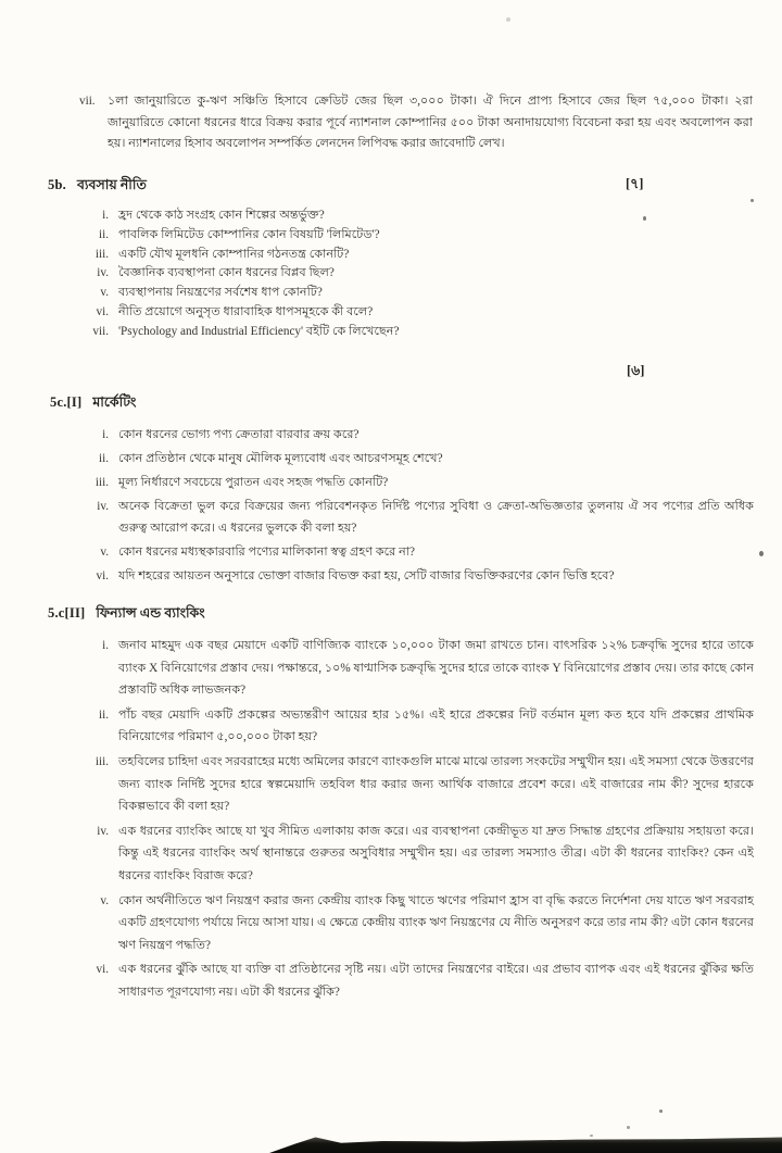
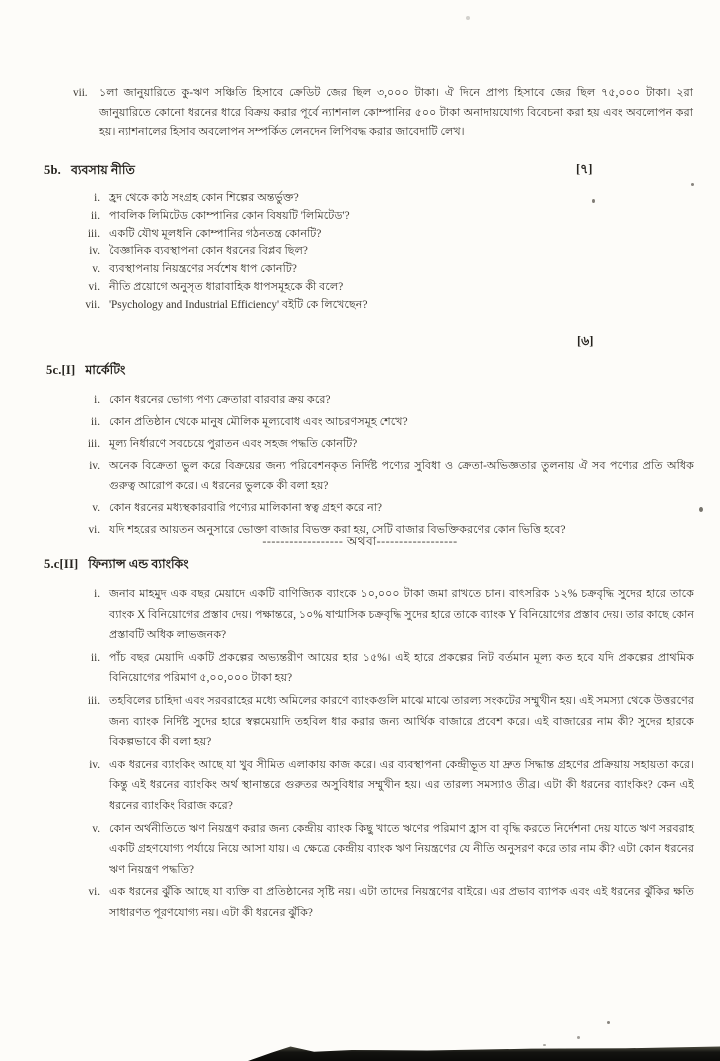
  vii.
  ১লা জানুয়ারিতে কু-ঋণ সঞ্চিতি হিসাবে ক্রেডিট জের ছিল ৩,০০০ টাকা। ঐ দিনে প্রাপ্য হিসাবে জের ছিল ৭৫,০০০ টাকা। ২রা জানুয়ারিতে কোনো ধরনের ধারে বিক্রয় করার পূর্বে ন্যাশনাল কোম্পানির ৫০০ টাকা অনাদায়যোগ্য বিবেচনা করা হয় এবং অবলোপন করা হয়। ন্যাশনালের হিসাব অবলোপন সম্পর্কিত লেনদেন লিপিবদ্ধ করার জাবেদাটি লেখ।
  5b.
  ব্যবসায় নীতি
  [৭]
  i.
  হ্রদ থেকে কাঠ সংগ্রহ কোন শিল্পের অন্তর্ভুক্ত?
  ii.
  পাবলিক লিমিটেড কোম্পানির কোন বিষয়টি 'লিমিটেড'?
  iii.
  একটি যৌথ মূলধনি কোম্পানির গঠনতন্ত্র কোনটি?
  iv.
  বৈজ্ঞানিক ব্যবস্থাপনা কোন ধরনের বিপ্লব ছিল?
  v.
  ব্যবস্থাপনায় নিয়ন্ত্রণের সর্বশেষ ধাপ কোনটি?
  vi.
  নীতি প্রয়োগে অনুসৃত ধারাবাহিক ধাপসমূহকে কী বলে?
  vii.
  'Psychology and Industrial Efficiency' বইটি কে লিখেছেন?
  [৬]
  5c.[I]
  মার্কেটিং
  i.
  কোন ধরনের ভোগ্য পণ্য ক্রেতারা বারবার ক্রয় করে?
  ii.
  কোন প্রতিষ্ঠান থেকে মানুষ মৌলিক মূল্যবোধ এবং আচরণসমূহ শেখে?
  iii.
  মূল্য নির্ধারণে সবচেয়ে পুরাতন এবং সহজ পদ্ধতি কোনটি?
  iv.
  অনেক বিক্রেতা ভুল করে বিক্রয়ের জন্য পরিবেশনকৃত নির্দিষ্ট পণ্যের সুবিধা ও ক্রেতা-অভিজ্ঞতার তুলনায় ঐ সব পণ্যের প্রতি অধিক গুরুত্ব আরোপ করে। এ ধরনের ভুলকে কী বলা হয়?
  v.
  কোন ধরনের মধ্যস্থকারবারি পণ্যের মালিকানা স্বত্ব গ্রহণ করে না?
  vi.
  যদি শহরের আয়তন অনুসারে ভোক্তা বাজার বিভক্ত করা হয়, সেটি বাজার বিভক্তিকরণের কোন ভিত্তি হবে?
+ ------------------ অথবা------------------
  5.c[II]
  ফিন্যান্স এন্ড ব্যাংকিং
  i.
  জনাব মাহমুদ এক বছর মেয়াদে একটি বাণিজ্যিক ব্যাংকে ১০,০০০ টাকা জমা রাখতে চান। বাৎসরিক ১২% চক্রবৃদ্ধি সুদের হারে তাকে ব্যাংক X বিনিয়োগের প্রস্তাব দেয়। পক্ষান্তরে, ১০% ষাণ্মাসিক চক্রবৃদ্ধি সুদের হারে তাকে ব্যাংক Y বিনিয়োগের প্রস্তাব দেয়। তার কাছে কোন প্রস্তাবটি অধিক লাভজনক?
  ii.
  পাঁচ বছর মেয়াদি একটি প্রকল্পের অভ্যন্তরীণ আয়ের হার ১৫%। এই হারে প্রকল্পের নিট বর্তমান মূল্য কত হবে যদি প্রকল্পের প্রাথমিক বিনিয়োগের পরিমাণ ৫,০০,০০০ টাকা হয়?
  iii.
  তহবিলের চাহিদা এবং সরবরাহের মধ্যে অমিলের কারণে ব্যাংকগুলি মাঝে মাঝে তারল্য সংকটের সম্মুখীন হয়। এই সমস্যা থেকে উত্তরণের জন্য ব্যাংক নির্দিষ্ট সুদের হারে স্বল্পমেয়াদি তহবিল ধার করার জন্য আর্থিক বাজারে প্রবেশ করে। এই বাজারের নাম কী? সুদের হারকে বিকল্পভাবে কী বলা হয়?
  iv.
  এক ধরনের ব্যাংকিং আছে যা খুব সীমিত এলাকায় কাজ করে। এর ব্যবস্থাপনা কেন্দ্রীভূত যা দ্রুত সিদ্ধান্ত গ্রহণের প্রক্রিয়ায় সহায়তা করে। কিন্তু এই ধরনের ব্যাংকিং অর্থ স্থানান্তরে গুরুতর অসুবিধার সম্মুখীন হয়। এর তারল্য সমস্যাও তীব্র। এটা কী ধরনের ব্যাংকিং? কেন এই ধরনের ব্যাংকিং বিরাজ করে?
  v.
  কোন অর্থনীতিতে ঋণ নিয়ন্ত্রণ করার জন্য কেন্দ্রীয় ব্যাংক কিছু খাতে ঋণের পরিমাণ হ্রাস বা বৃদ্ধি করতে নির্দেশনা দেয় যাতে ঋণ সরবরাহ একটি গ্রহণযোগ্য পর্যায়ে নিয়ে আসা যায়। এ ক্ষেত্রে কেন্দ্রীয় ব্যাংক ঋণ নিয়ন্ত্রণের যে নীতি অনুসরণ করে তার নাম কী? এটা কোন ধরনের ঋণ নিয়ন্ত্রণ পদ্ধতি?
  vi.
  এক ধরনের ঝুঁকি আছে যা ব্যক্তি বা প্রতিষ্ঠানের সৃষ্টি নয়। এটা তাদের নিয়ন্ত্রণের বাইরে। এর প্রভাব ব্যাপক এবং এই ধরনের ঝুঁকির ক্ষতি সাধারণত পূরণযোগ্য নয়। এটা কী ধরনের ঝুঁকি?
